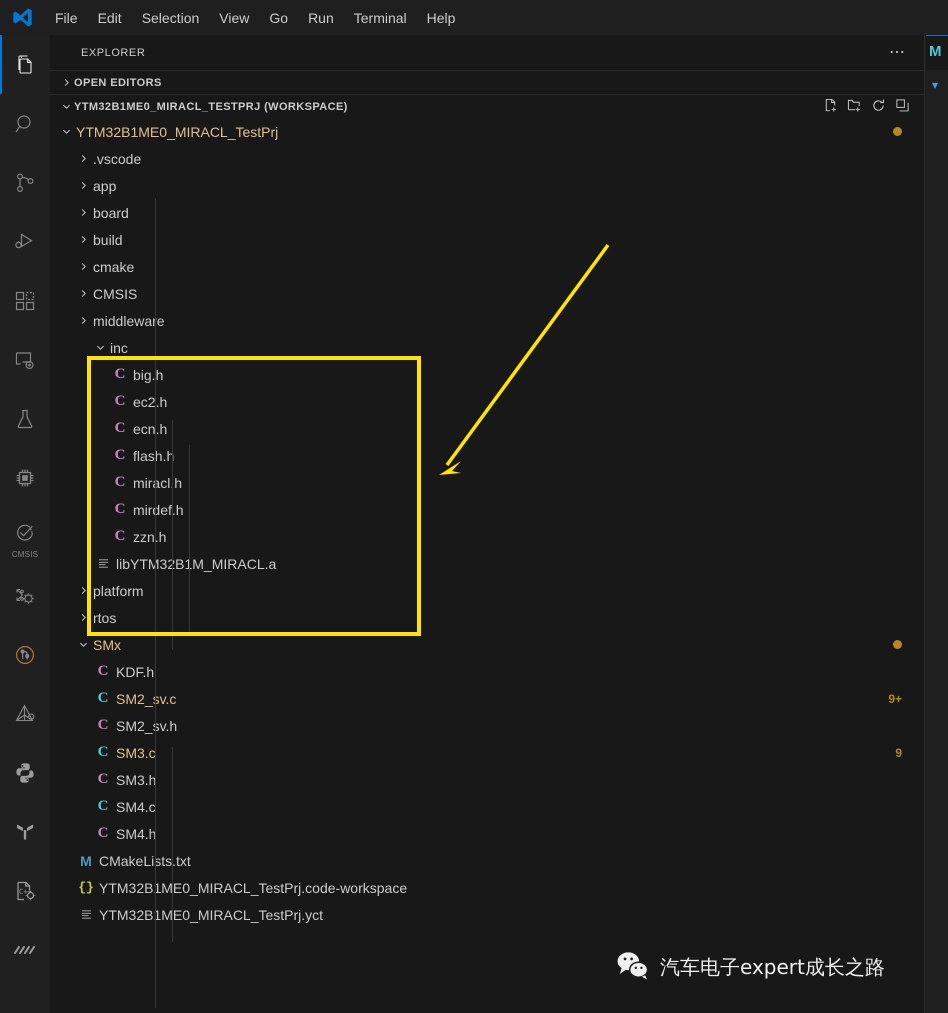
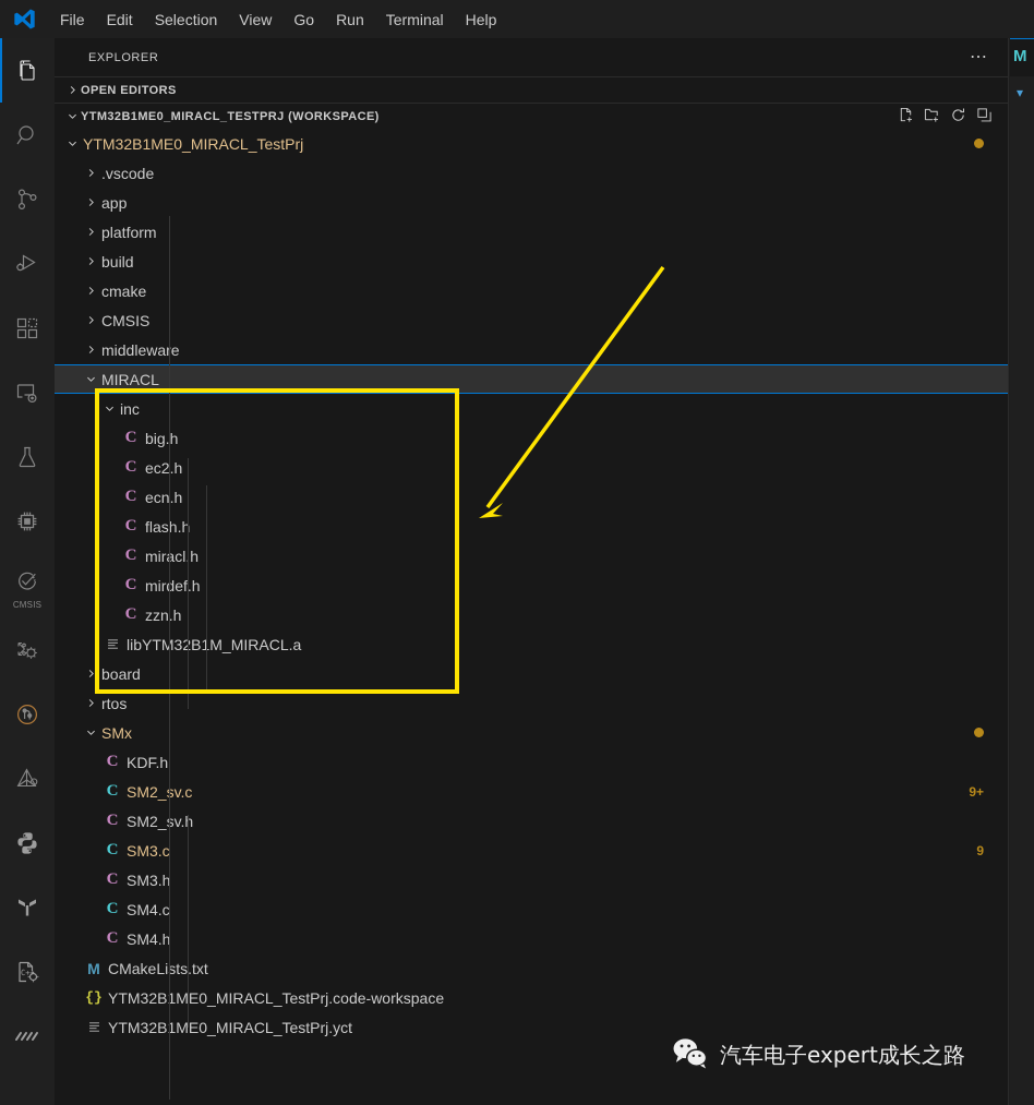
  File
  Edit
  Selection
  View
  Go
  Run
  Terminal
  Help
  CMSIS
  C++
  EXPLORER
  ⋯
  OPEN EDITORS
  YTM32B1ME0_MIRACL_TESTPRJ (WORKSPACE)
  YTM32B1ME0_MIRACL_TestPrj
  .vscode
  app
- board
+ platform
  build
  cmake
  CMSIS
  middlewae
+ MIRACL
  inc
  C
  big.h
  C
  ec2.h
  C
  ecn.h
  C
  flash.h
  C
  miraclh
  C
  mirdef.h
  C
  zzn.h
  libYTM3BM_MIRACL.a
- platform
+ board
  rtos
  SMx
  C
  KDF.h
  C
  SM2_sv.c
  9+
  C
  SM2_sv.h
  C
  SM3.c
  9
  C
  SM3.h
  C
  SM4.c
  C
  SM4.h
  M
  CMakeLists.txt
  {}
  YTM32B1ME0_MIRACL_TestPrj.code-workspace
  YTM32B1ME0_MIRACL_TestPrj.yct
  M
  ▾
  汽车电子expert成长之路
